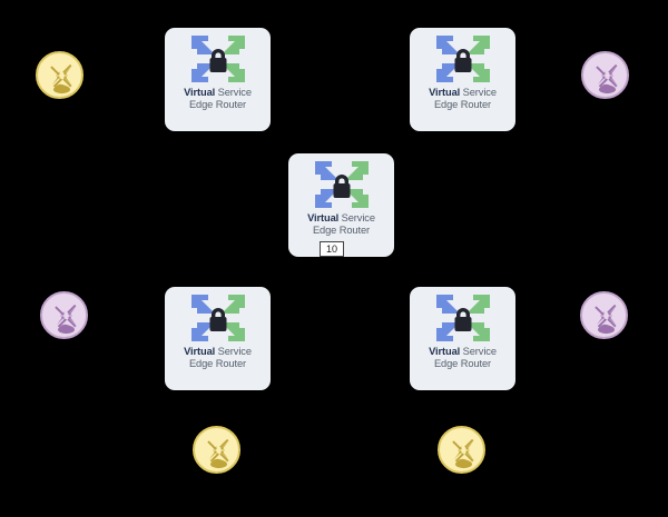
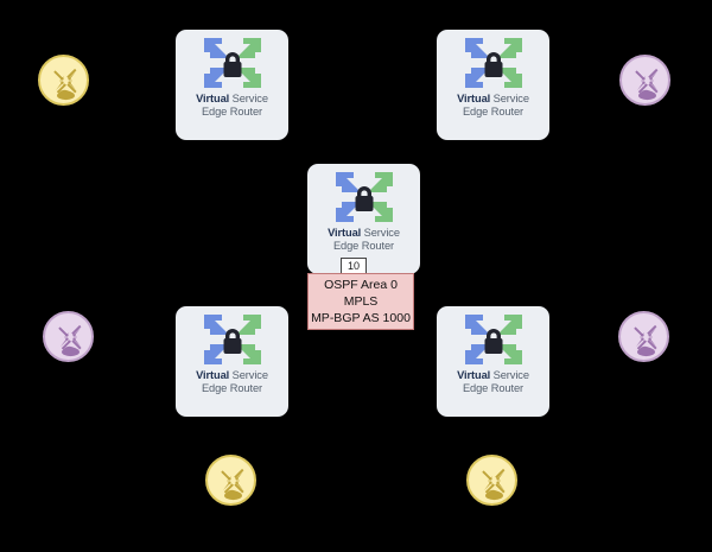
  Virtual Service
  Edge Router
  Virtual Service
  Edge Router
  Virtual Service
  Edge Router
  Virtual Service
  Edge Router
  Virtual Service
  Edge Router
  10
+ OSPF Area 0
+ MPLS
+ MP-BGP AS 1000
